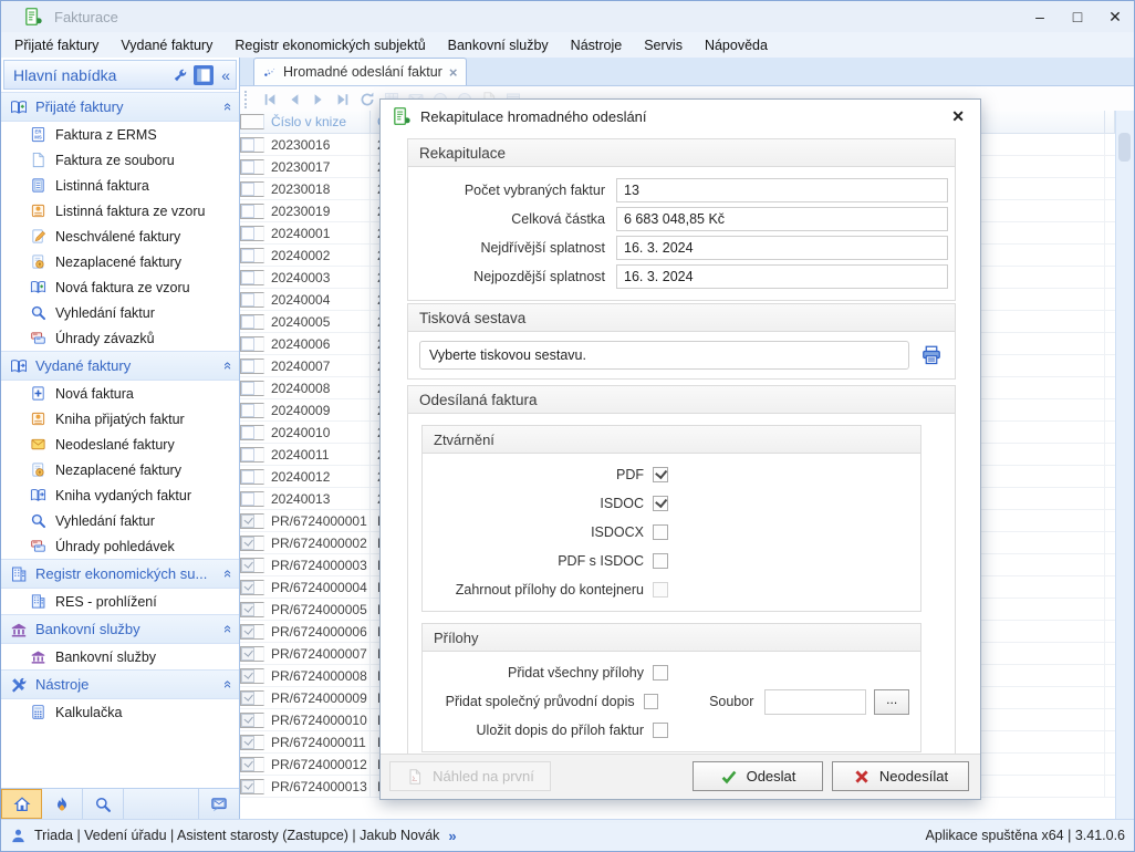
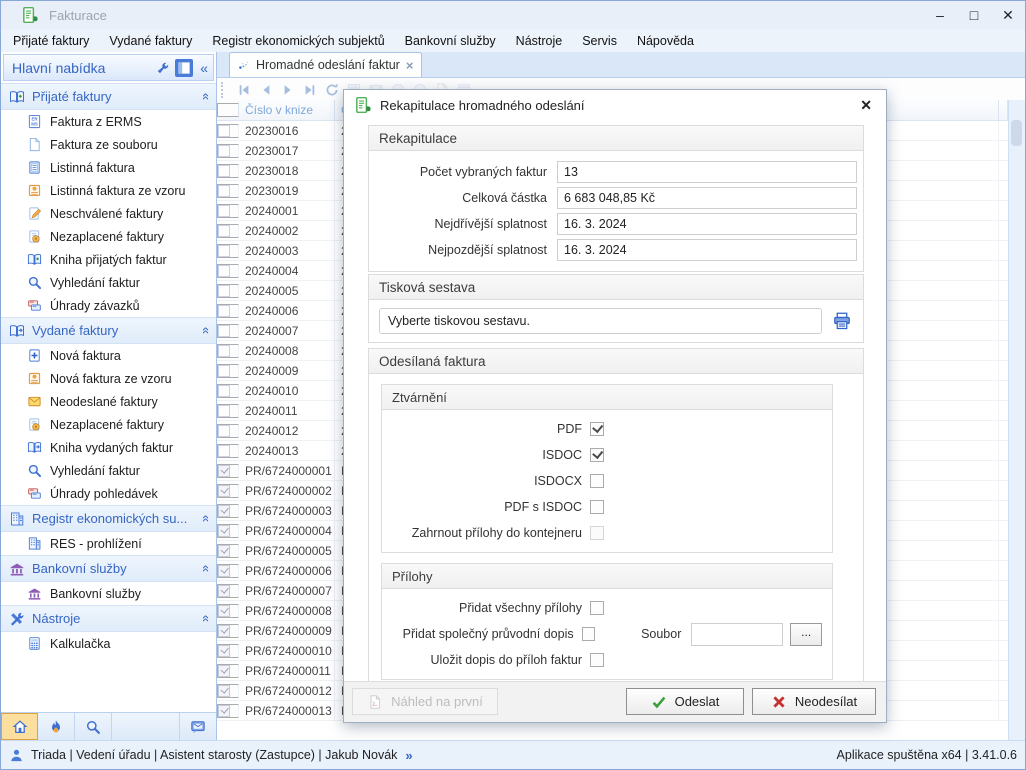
  Fakturace
  –
  □
  ✕
  Přijaté faktury
  Vydané faktury
  Registr ekonomických subjektů
  Bankovní služby
  Nástroje
  Servis
  Nápověda
  Hlavní nabídka
  «
  Přijaté faktury
  Faktura z ERMS
  Faktura ze souboru
  Listinná faktura
  Listinná faktura ze vzoru
  Neschválené faktury
  Nezaplacené faktury
- Nová faktura ze vzoru
+ Kniha přijatých faktur
  Vyhledání faktur
  Úhrady závazků
  Vydané faktury
  Nová faktura
- Kniha přijatých faktur
+ Nová faktura ze vzoru
  Neodeslané faktury
  Nezaplacené faktury
  Kniha vydaných faktur
  Vyhledání faktur
  Úhrady pohledávek
  Registr ekonomických su...
  RES - prohlížení
  Bankovní služby
  Bankovní služby
  Nástroje
  Kalkulačka
  Hromadné odeslání faktur
  ×
  Číslo v knize
  20230016
  20230017
  20230018
  20230019
  20240001
  20240002
  20240003
  20240004
  20240005
  20240006
  20240007
  20240008
  20240009
  20240010
  20240011
  20240012
  20240013
  PR/6724000001
  PR/6724000002
  PR/6724000003
  PR/6724000004
  PR/6724000005
  PR/6724000006
  PR/6724000007
  PR/6724000008
  PR/6724000009
  PR/6724000010
  PR/6724000011
  PR/6724000012
  PR/6724000013
  Rekapitulace hromadného odeslání
  ✕
  Rekapitulace
  Počet vybraných faktur
  13
  Celková částka
  6 683 048,85 Kč
  Nejdřívější splatnost
  16. 3. 2024
  Nejpozdější splatnost
  16. 3. 2024
  Tisková sestava
  Vyberte tiskovou sestavu.
  Odesílaná faktura
  Ztvárnění
  PDF
  ISDOC
  ISDOCX
  PDF s ISDOC
  Zahrnout přílohy do kontejneru
  Přílohy
  Přidat všechny přílohy
  Přidat společný průvodní dopis
  Soubor
  ...
  Uložit dopis do příloh faktur
  Náhled na první
  Odeslat
  Neodesílat
  Triada | Vedení úřadu | Asistent starosty (Zastupce) | Jakub Novák
  »
  Aplikace spuštěna x64 | 3.41.0.6
